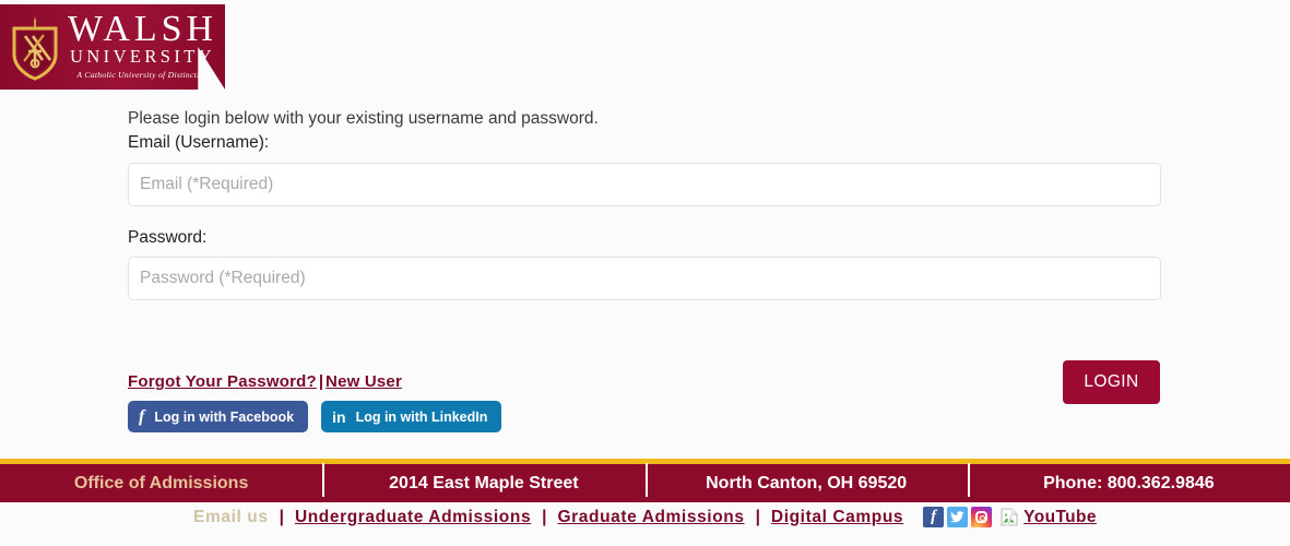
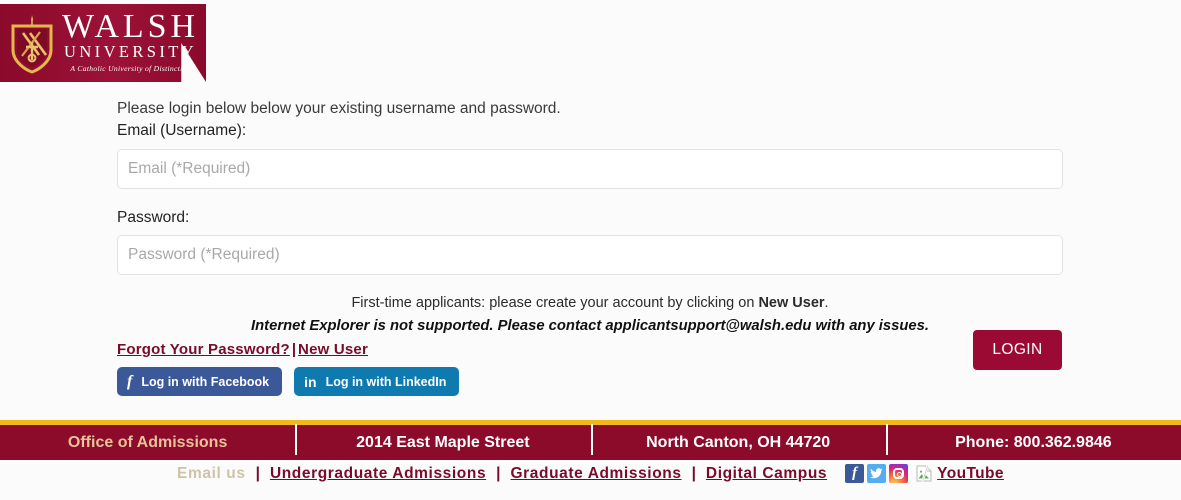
  WALSH
  UNIVERSITY
  A Catholic University of Distinct
- Please login below with your existing username and password.
+ Please login below below your existing username and password.
  Email (Username):
  Email (*Required)
  Password:
  Password (*Required)
+ First-time applicants: please create your account by clicking on New User.
+ Internet Explorer is not supported. Please contact applicantsupport@walsh.edu with any issues.
  Forgot Your Password?|New User
  f
  Log in with Facebook
  in
  Log in with LinkedIn
  LOGIN
  Office of Admissions
  2014 East Maple Street
- North Canton, OH 69520
+ North Canton, OH 44720
  Phone: 800.362.9846
  Email us
  |
  Undergraduate Admissions
  |
  Graduate Admissions
  |
  Digital Campus
  f
  YouTube
